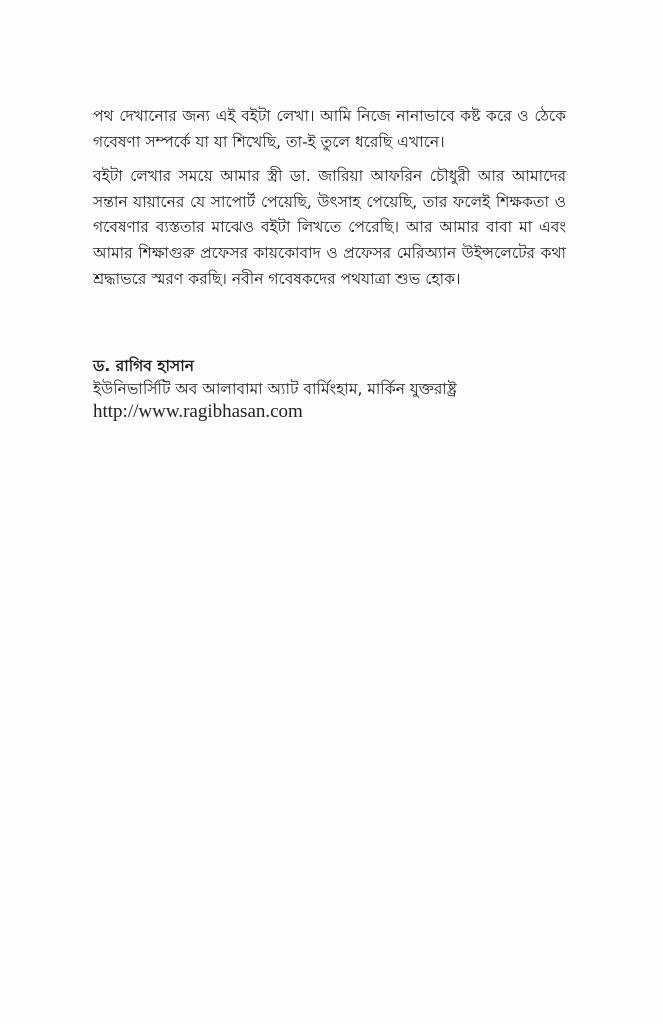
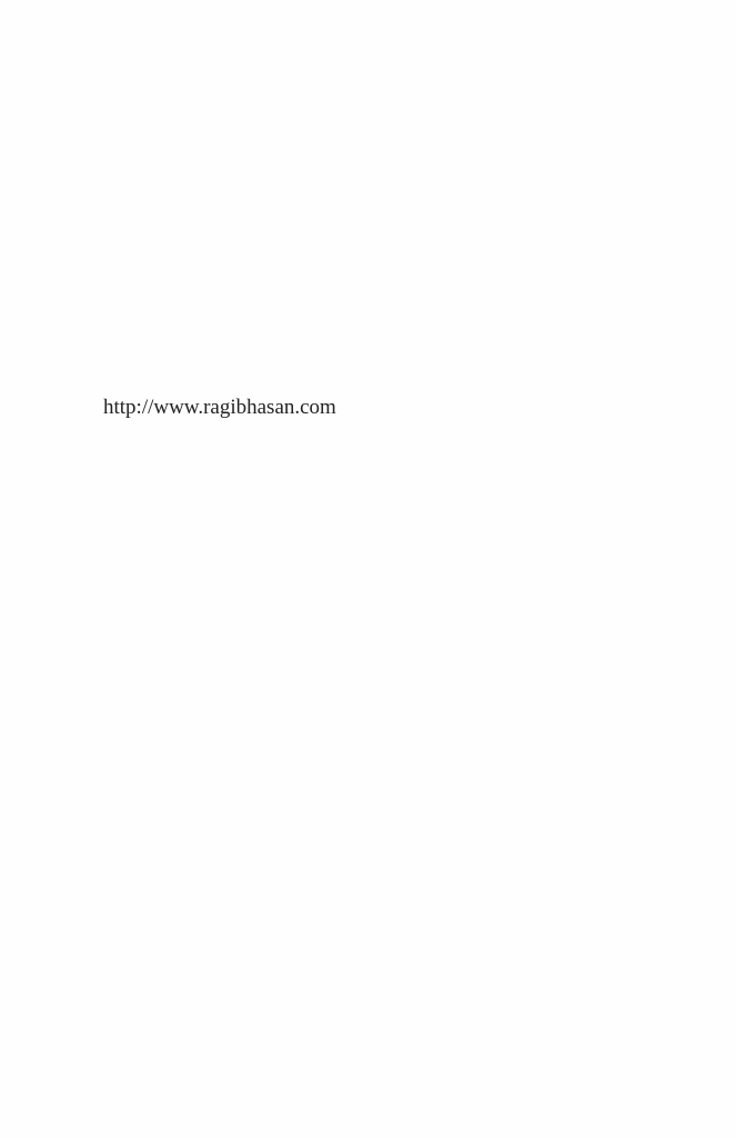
- পথ দেখানোর জন্য এই বইটা লেখা। আমি নিজে নানাভাবে কষ্ট করে ও ঠেকে গবেষণা সম্পর্কে যা যা শিখেছি, তা-ই তুলে ধরেছি এখানে।
- বইটা লেখার সময়ে আমার স্ত্রী ডা. জারিয়া আফরিন চৌধুরী আর আমাদের সন্তান যায়ানের যে সাপোর্ট পেয়েছি, উৎসাহ পেয়েছি, তার ফলেই শিক্ষকতা ও গবেষণার ব্যস্ততার মাঝেও বইটা লিখতে পেরেছি। আর আমার বাবা মা এবং আমার শিক্ষাগুরু প্রফেসর কায়কোবাদ ও প্রফেসর মেরিঅ্যান উইন্সলেটের কথা শ্রদ্ধাভরে স্মরণ করছি। নবীন গবেষকদের পথযাত্রা শুভ হোক।
- ড. রাগিব হাসান
- ইউনিভার্সিটি অব আলাবামা অ্যাট বার্মিংহাম, মার্কিন যুক্তরাষ্ট্র
  http://www.ragibhasan.com
